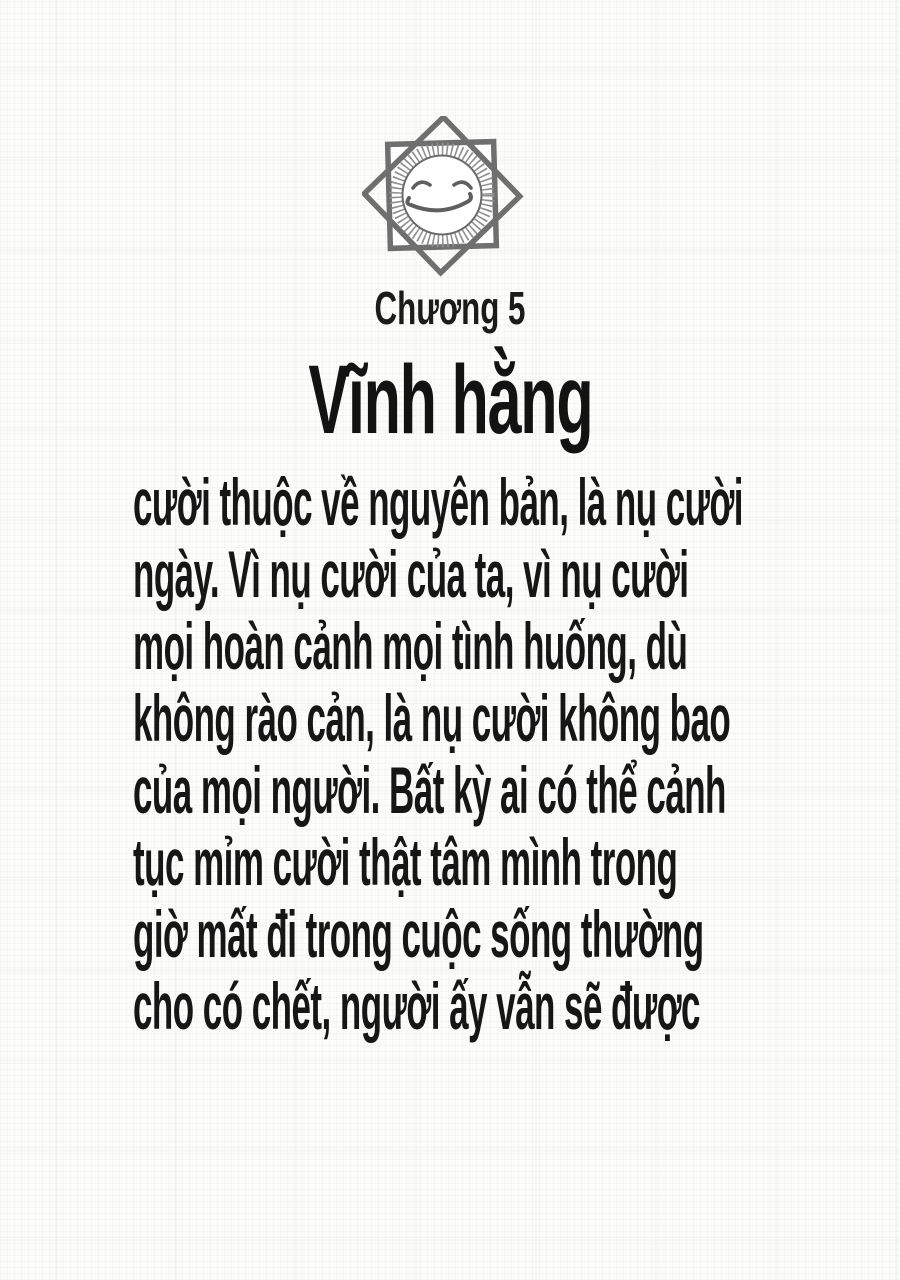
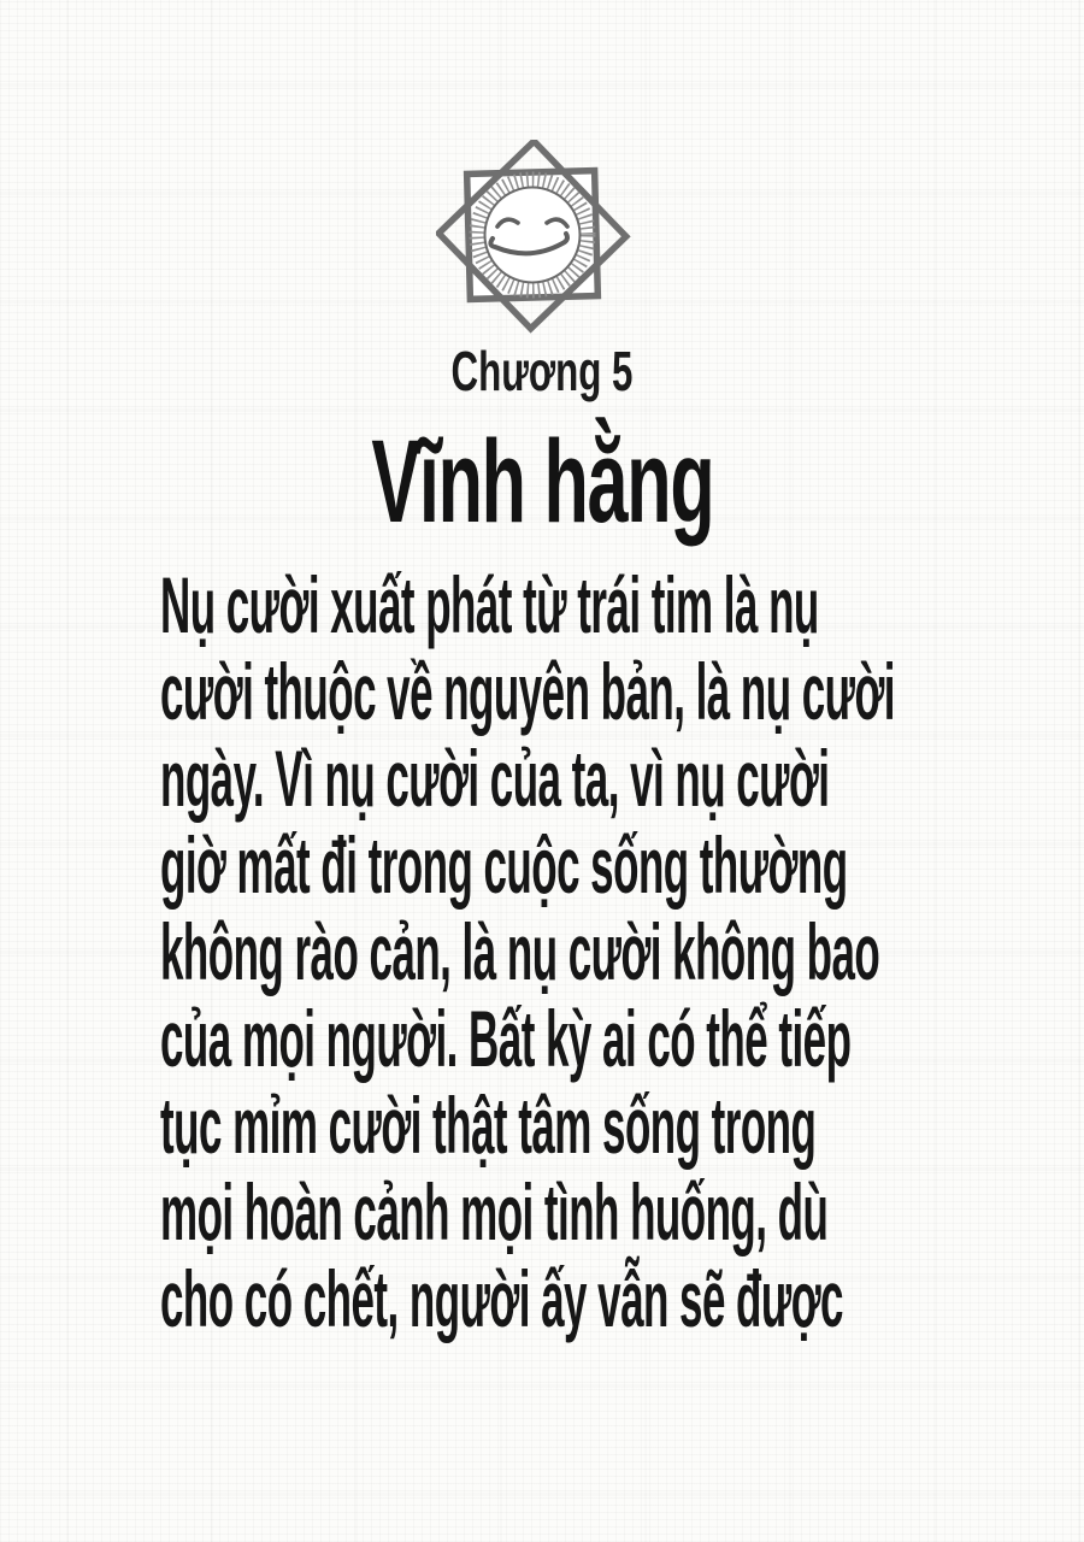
  Chương 5
  Vĩnh hằng
+ Nụ cười xuất phát từ trái tim là nụ
  cười thuộc về nguyên bản, là nụ cười
  ngày. Vì nụ cười của ta, vì nụ cười
- mọi hoàn cảnh mọi tình huống, dù
+ giờ mất đi trong cuộc sống thường
  không rào cản, là nụ cười không bao
- của mọi người. Bất kỳ ai có thể cảnh
+ của mọi người. Bất kỳ ai có thể tiếp
- tục mỉm cười thật tâm mình trong
+ tục mỉm cười thật tâm sống trong
- giờ mất đi trong cuộc sống thường
+ mọi hoàn cảnh mọi tình huống, dù
  cho có chết, người ấy vẫn sẽ được
